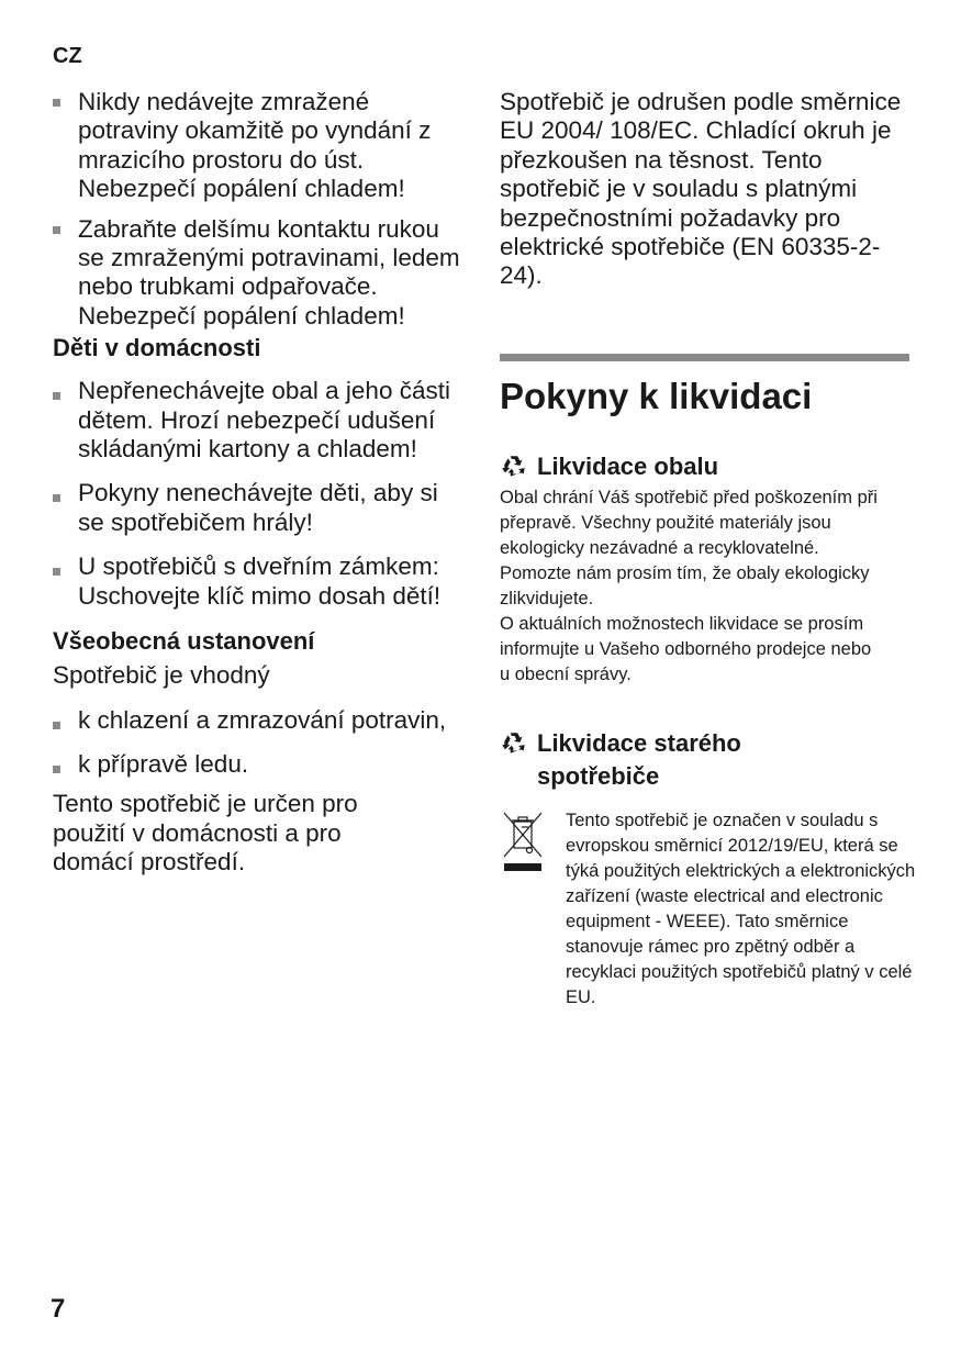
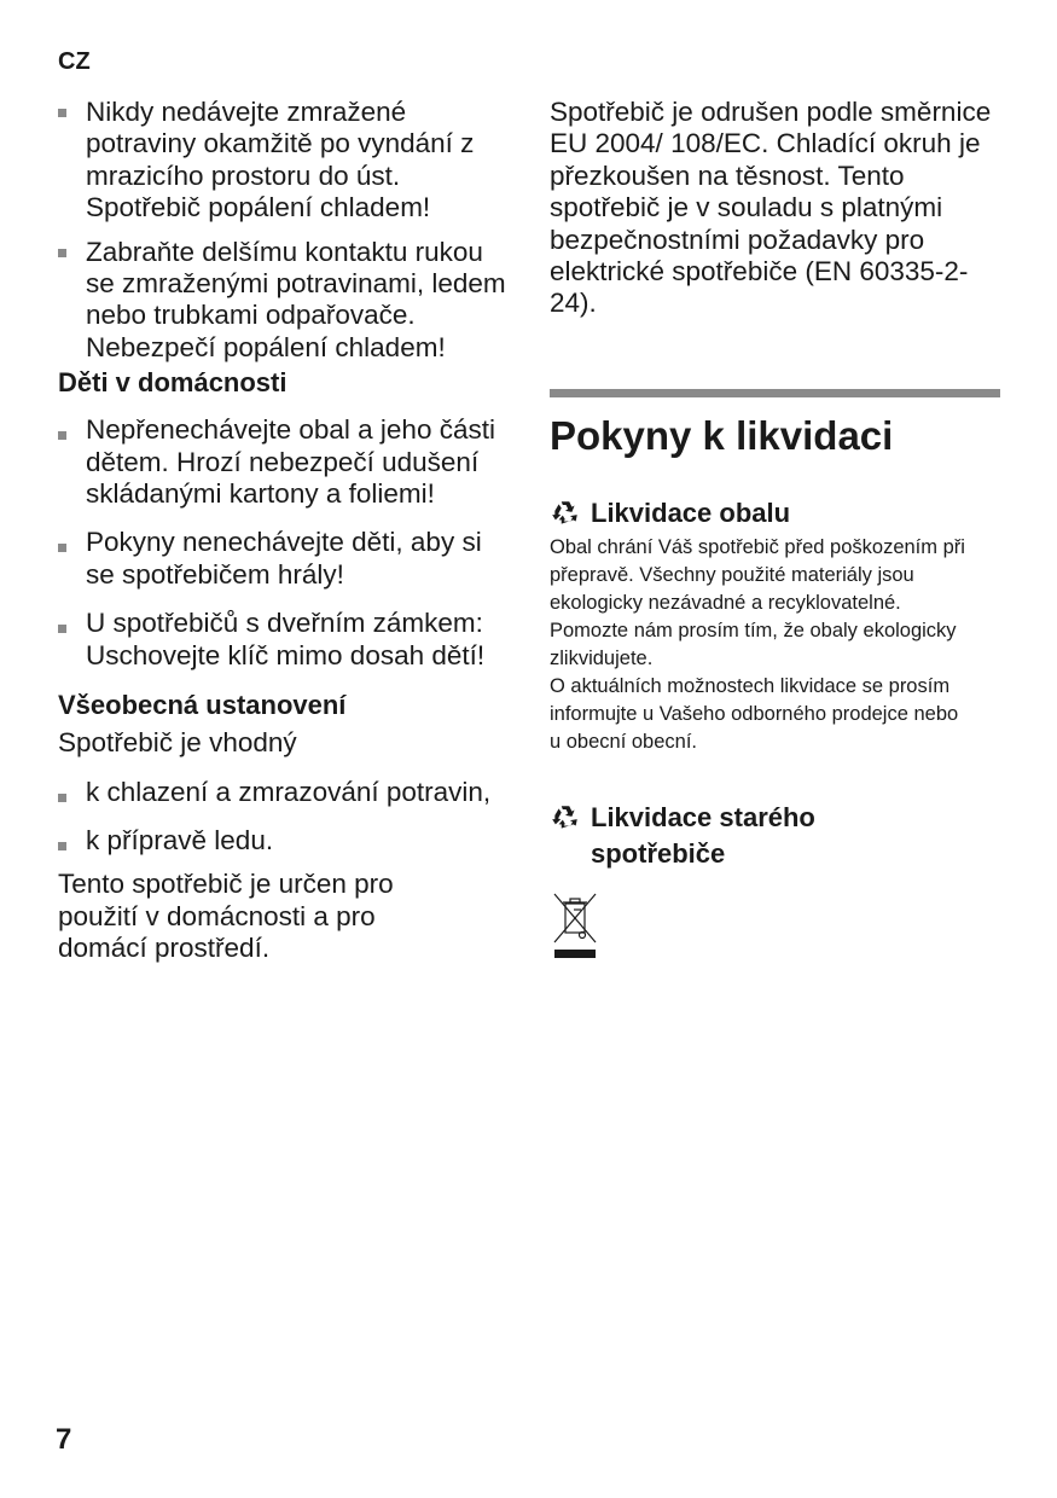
  CZ
- Nikdy nedávejte zmražené potraviny okamžitě po vyndání z mrazicího prostoru do úst. Nebezpečí popálení chladem!
+ Nikdy nedávejte zmražené potraviny okamžitě po vyndání z mrazicího prostoru do úst. Spotřebič popálení chladem!
  Zabraňte delšímu kontaktu rukou se zmraženými potravinami, ledem nebo trubkami odpařovače. Nebezpečí popálení chladem!
  Děti v domácnosti
- Nepřenechávejte obal a jeho části dětem. Hrozí nebezpečí udušení skládanými kartony a chladem!
+ Nepřenechávejte obal a jeho části dětem. Hrozí nebezpečí udušení skládanými kartony a foliemi!
  Pokyny nenechávejte děti, aby si se spotřebičem hrály!
  U spotřebičů s dveřním zámkem:
  Uschovejte klíč mimo dosah dětí!
  Všeobecná ustanovení
  Spotřebič je vhodný
  k chlazení a zmrazování potravin,
  k přípravě ledu.
  Tento spotřebič je určen pro použití v domácnosti a pro domácí prostředí.
  Spotřebič je odrušen podle směrnice EU 2004/ 108/EC. Chladící okruh je přezkoušen na těsnost. Tento spotřebič je v souladu s platnými bezpečnostními požadavky pro elektrické spotřebiče (EN 60335-2-24).
  Pokyny k likvidaci
  Likvidace obalu
  Obal chrání Váš spotřebič před poškozením při přepravě. Všechny použité materiály jsou ekologicky nezávadné a recyklovatelné. Pomozte nám prosím tím, že obaly ekologicky zlikvidujete.
- O aktuálních možnostech likvidace se prosím informujte u Vašeho odborného prodejce nebo u obecní správy.
+ O aktuálních možnostech likvidace se prosím informujte u Vašeho odborného prodejce nebo u obecní obecní.
  Likvidace starého spotřebiče
- Tento spotřebič je označen v souladu s evropskou směrnicí 2012/19/EU, která se týká použitých elektrických a elektronických zařízení (waste electrical and electronic equipment - WEEE). Tato směrnice stanovuje rámec pro zpětný odběr a recyklaci použitých spotřebičů platný v celé EU.
  7
